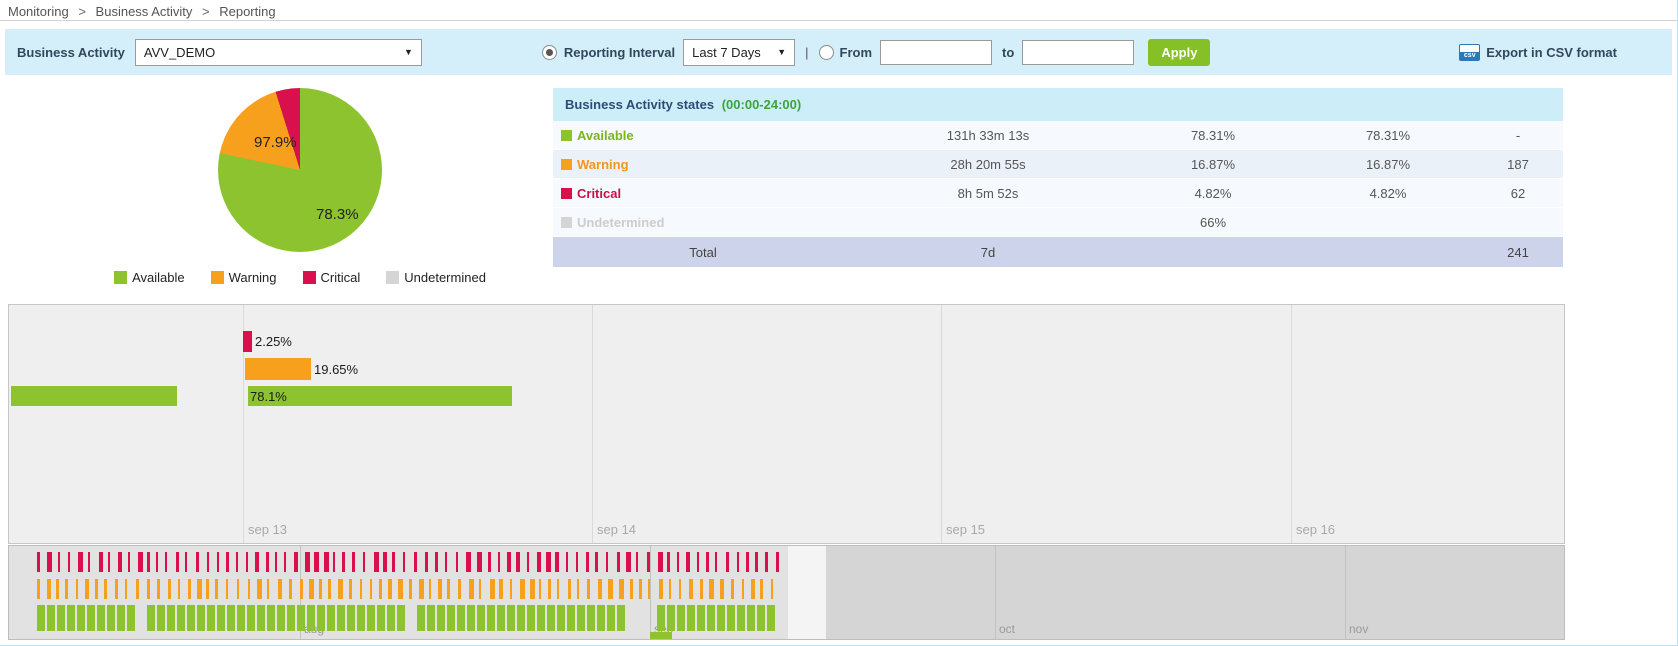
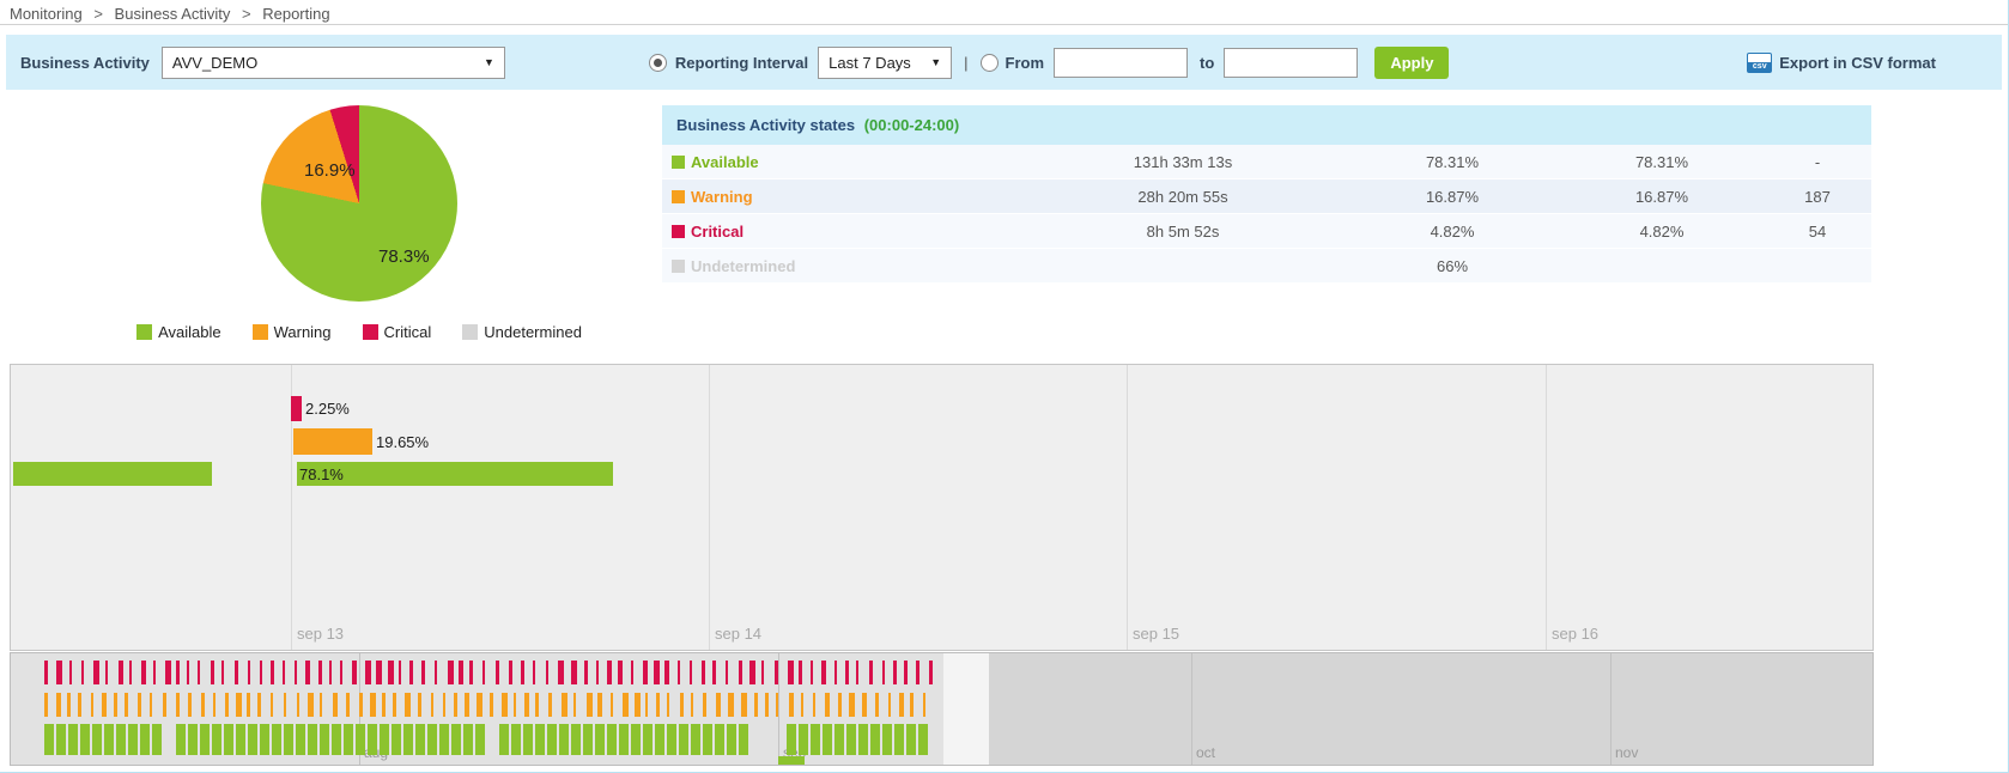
  Monitoring > Business Activity > Reporting
  Business Activity
  AVV_DEMO
  ▼
  Reporting Interval
  Last 7 Days
  ▼
  |
  From
  to
  Apply
  Export in CSV format
- 97.9%
+ 16.9%
  78.3%
  Available
  Warning
  Critical
  Undetermined
  Business Activity states (00:00-24:00)
  Available	131h 33m 13s	78.31%	78.31%	-
  Warning	28h 20m 55s	16.87%	16.87%	187
- Critical	8h 5m 52s	4.82%	4.82%	62
+ Critical	8h 5m 52s	4.82%	4.82%	54
  Undetermined		66%
- Total	7d			241
  sep 13
  sep 14
  sep 15
  sep 16
  2.25%
  19.65%
  78.1%
  oct
  nov
